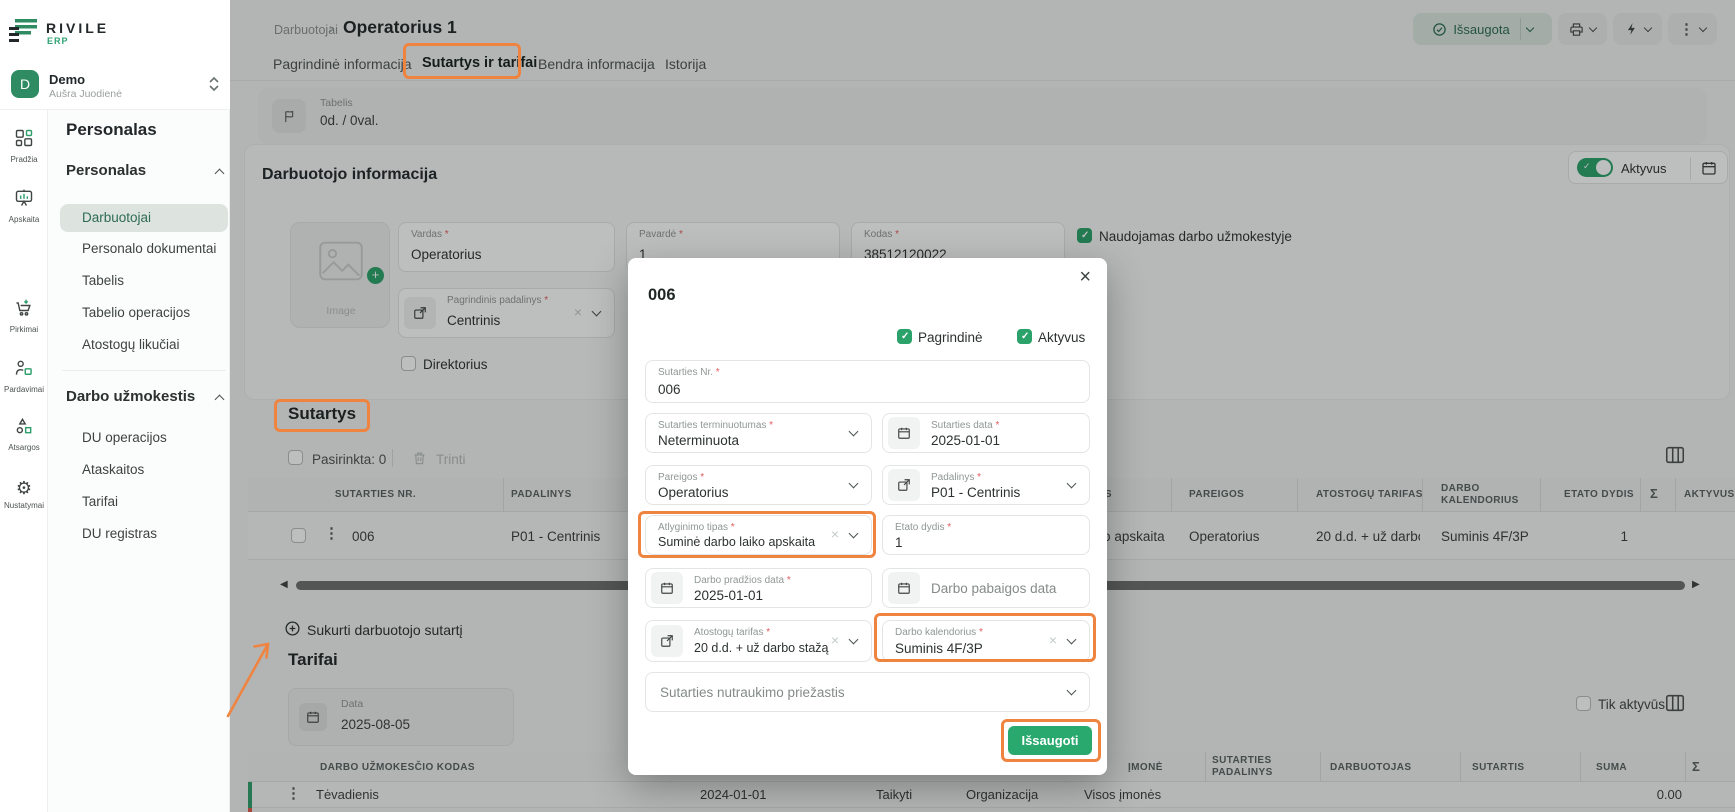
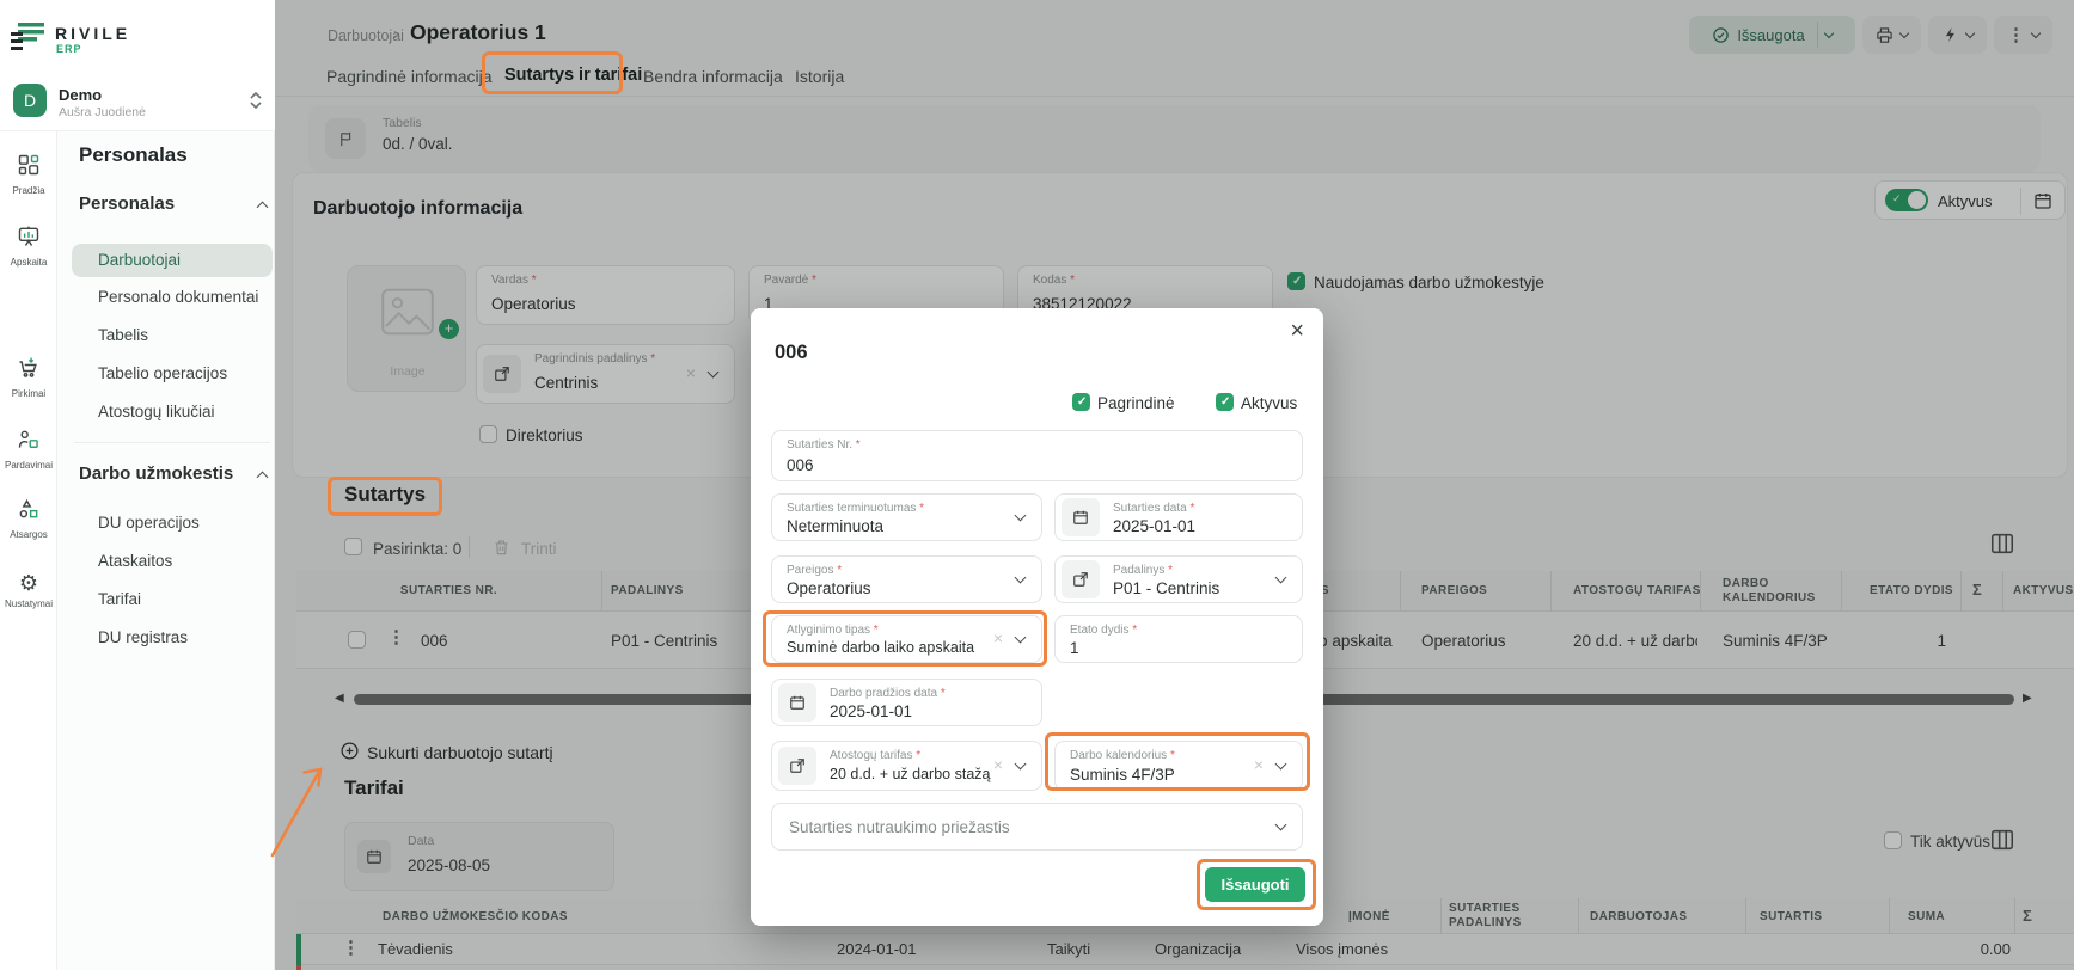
  RIVILE
  ERP
  D
  Demo
  Aušra Juodienė
  Pradžia
  Apskaita
  Pirkimai
  Pardavimai
  Atsargos
  ⚙
  Nustatymai
  Personalas
  Personalas
  Darbuotojai
  Personalo dokumentai
  Tabelis
  Tabelio operacijos
  Atostogų likučiai
  Darbo užmokestis
  DU operacijos
  Ataskaitos
  Tarifai
  DU registras
  Darbuotojai
  ›
  Operatorius 1
  Išsaugota
  ⋮
  Pagrindinė informacija
  Sutartys ir tarifai
  Bendra informacija
  Istorija
  Tabelis
  0d. / 0val.
  Darbuotojo informacija
  Aktyvus
  +
  Image
  Vardas
  Operatorius
  Pavardė
  1
  Kodas
  38512120022
  Naudojamas darbo užmokestyje
  Pagrindinis padalinys
  Centrinis
  ×
  Direktorius
  Sutartys
  Pasirinkta: 0
  Trinti
  SUTARTIES NR.
  PADALINYS
  PAREIGOS
  ATOSTOGŲ TARIFAS
  DARBO KALENDORIUS
  ETATO DYDIS
  Σ
  AKTYVUS
  ⋮
  006
  P01 - Centrinis
  Operatorius
  Suminis 4F/3P
  1
  ◀
  ▶
  Sukurti darbuotojo sutartį
  Tarifai
  Data
  2025-08-05
  Tik aktyvūs
  DARBO UŽMOKESČIO KODAS
  ĮMONĖ
  SUTARTIES PADALINYS
  DARBUOTOJAS
  SUTARTIS
  SUMA
  Σ
  ⋮
  Tėvadienis
  2024-01-01
  Taikyti
  Organizacija
  Visos įmonės
  0.00
  006
  ×
  Pagrindinė
  Aktyvus
  Sutarties Nr.
  006
  Sutarties terminuotumas
  Neterminuota
  Sutarties data
  2025-01-01
  Pareigos
  Operatorius
  Padalinys
  P01 - Centrinis
  Atlyginimo tipas
  Suminė darbo laiko apskaita
  ×
  Etato dydis
  1
  Darbo pradžios data
  2025-01-01
- Darbo pabaigos data
  Atostogų tarifas
  20 d.d. + už darbo stažą
  ×
  Darbo kalendorius
  Suminis 4F/3P
  ×
  Sutarties nutraukimo priežastis
  Išsaugoti
